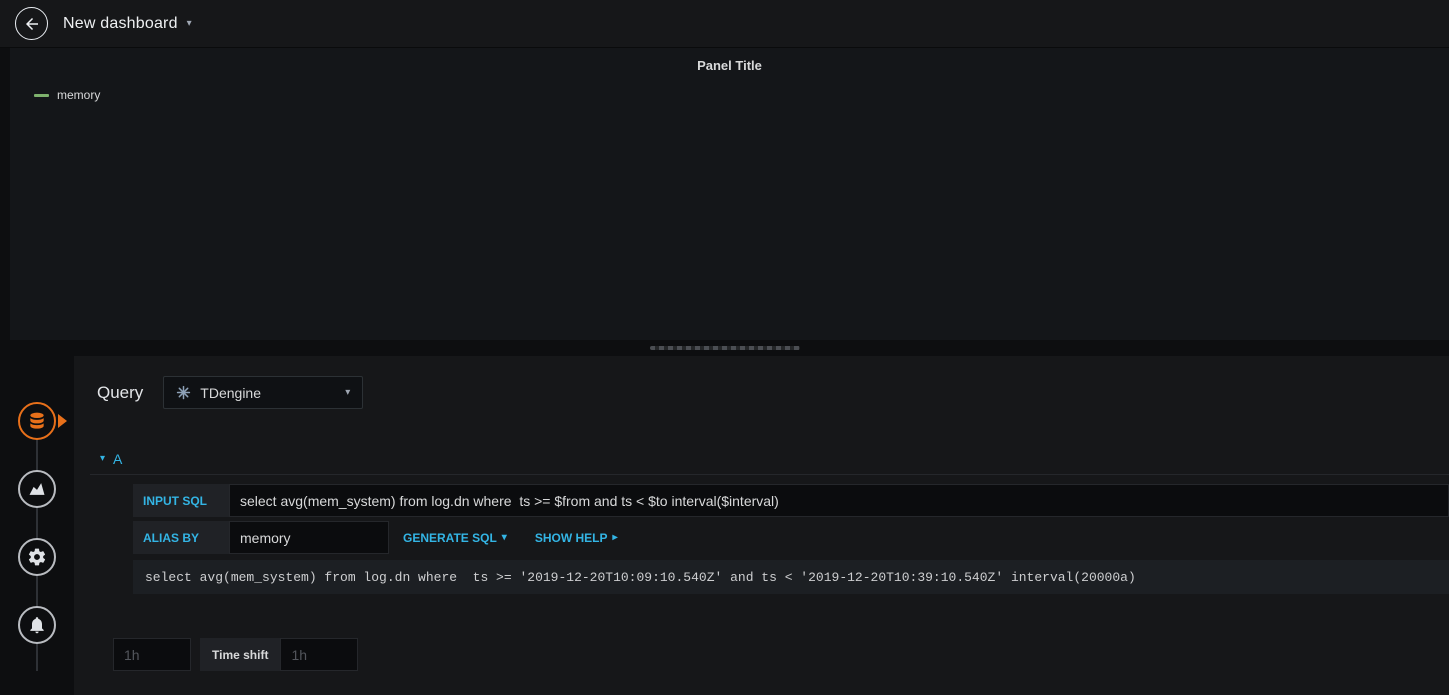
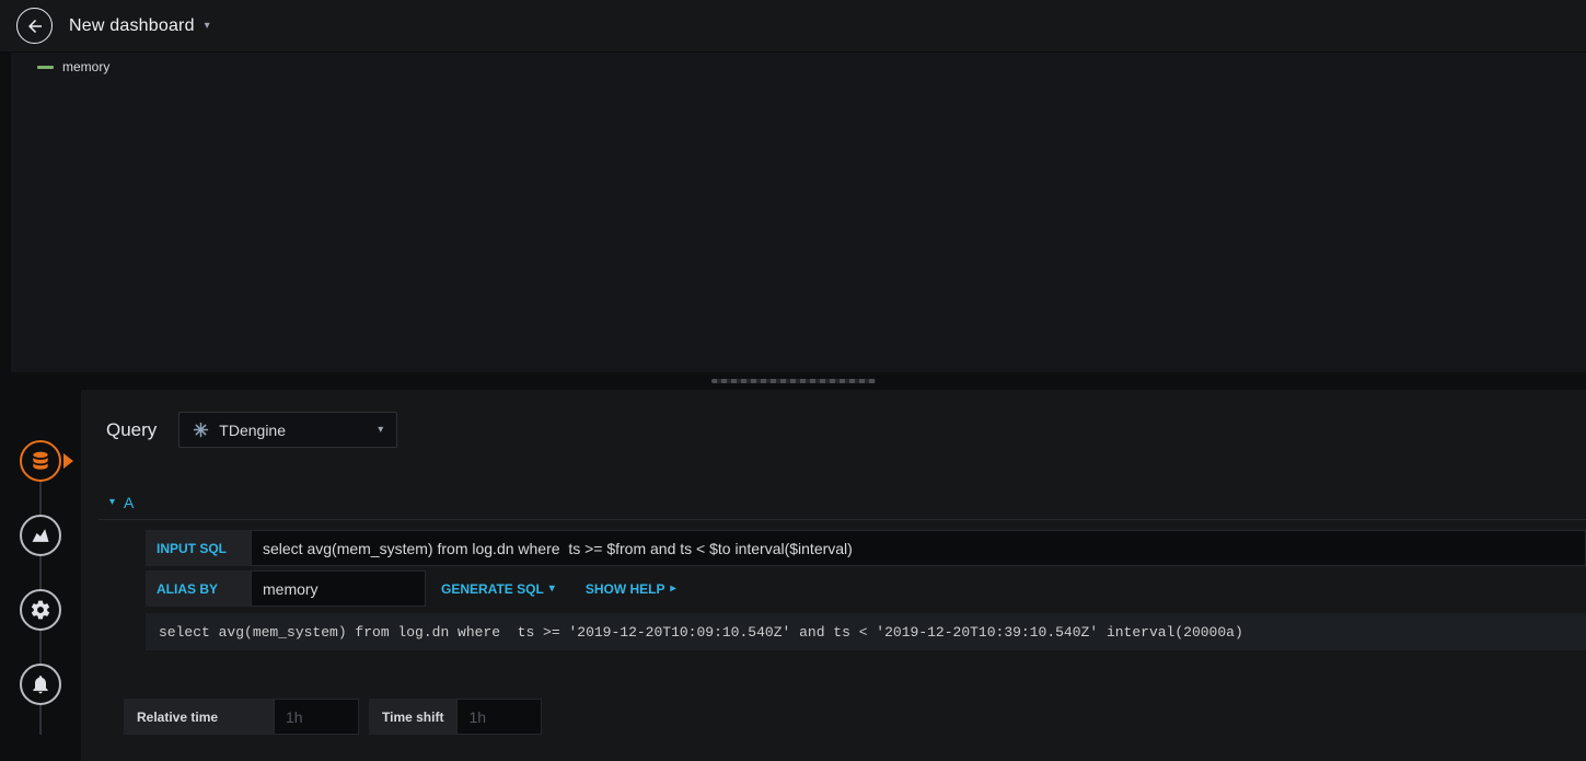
  New dashboard
  ▾
- Panel Title
  memory
  Query
  TDengine
  ▾
  ▾
  A
  INPUT SQL
  select avg(mem_system) from log.dn where ts >= $from and ts < $to interval($interval)
  ALIAS BY
  memory
  GENERATE SQL
  ▾
  SHOW HELP
  ▸
  select avg(mem_system) from log.dn where ts >= '2019-12-20T10:09:10.540Z' and ts < '2019-12-20T10:39:10.540Z' interval(20000a)
+ Relative time
  1h
  Time shift
  1h
